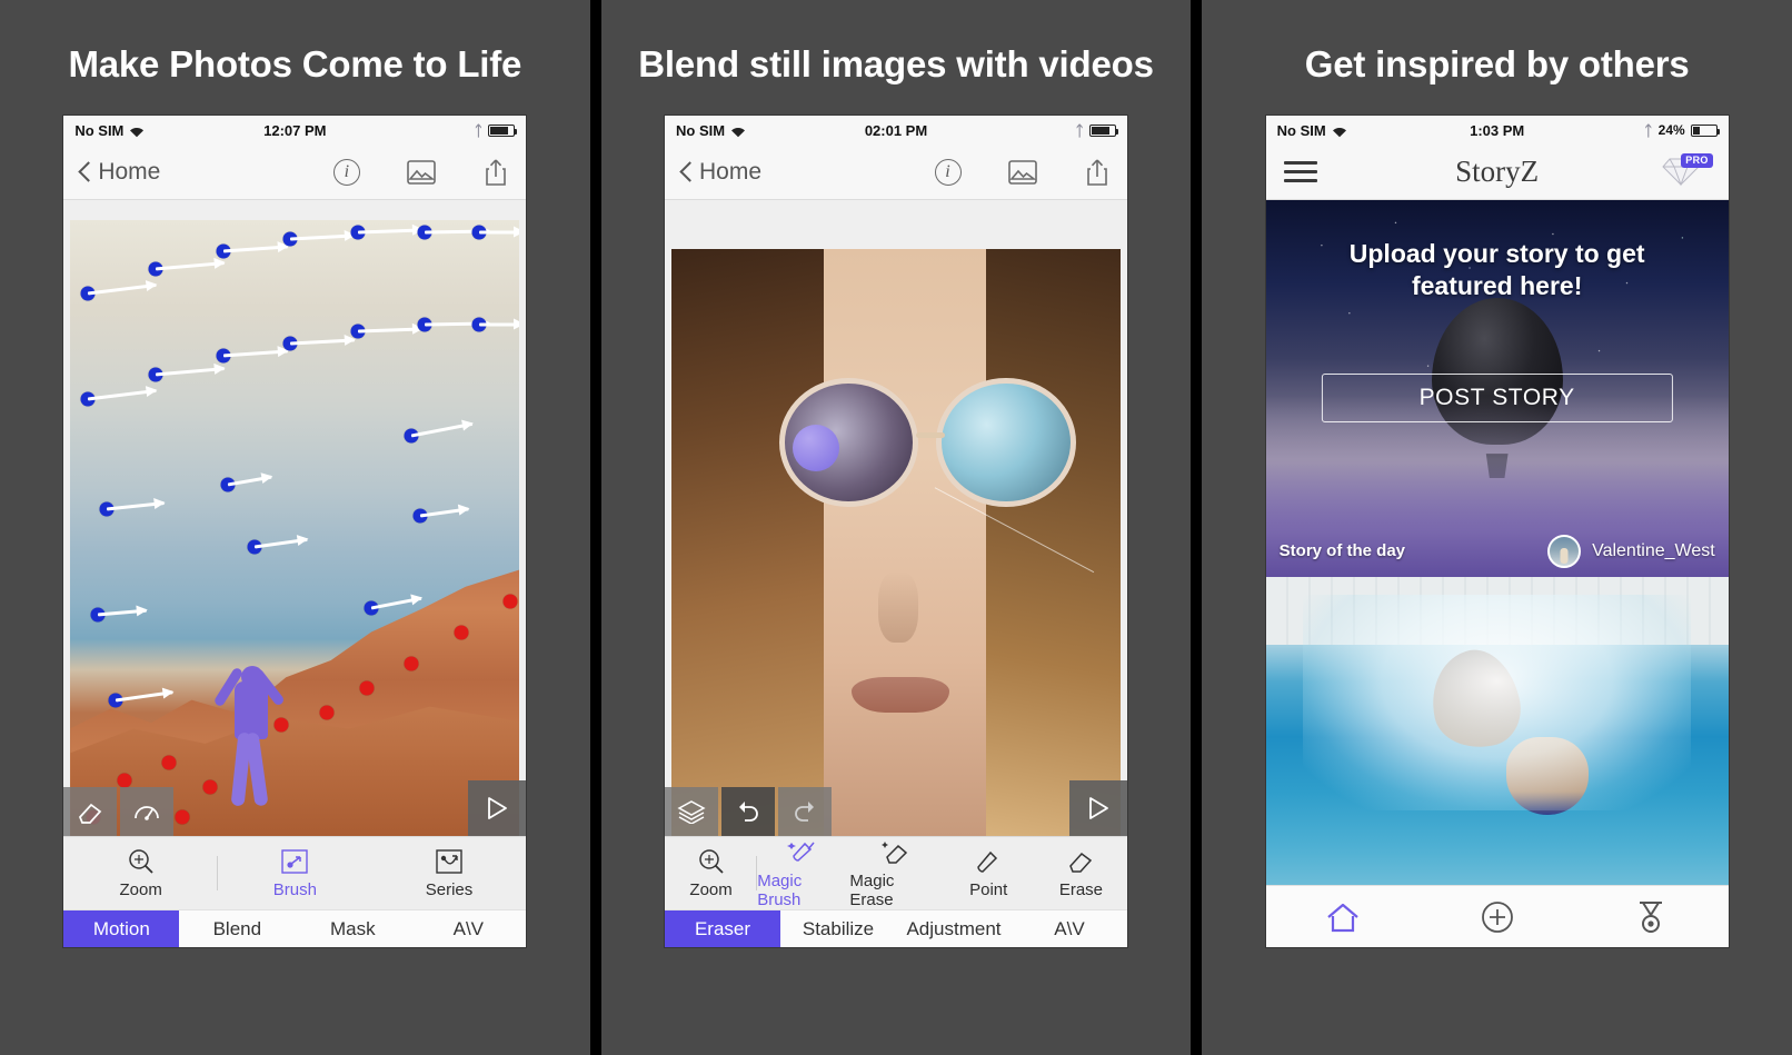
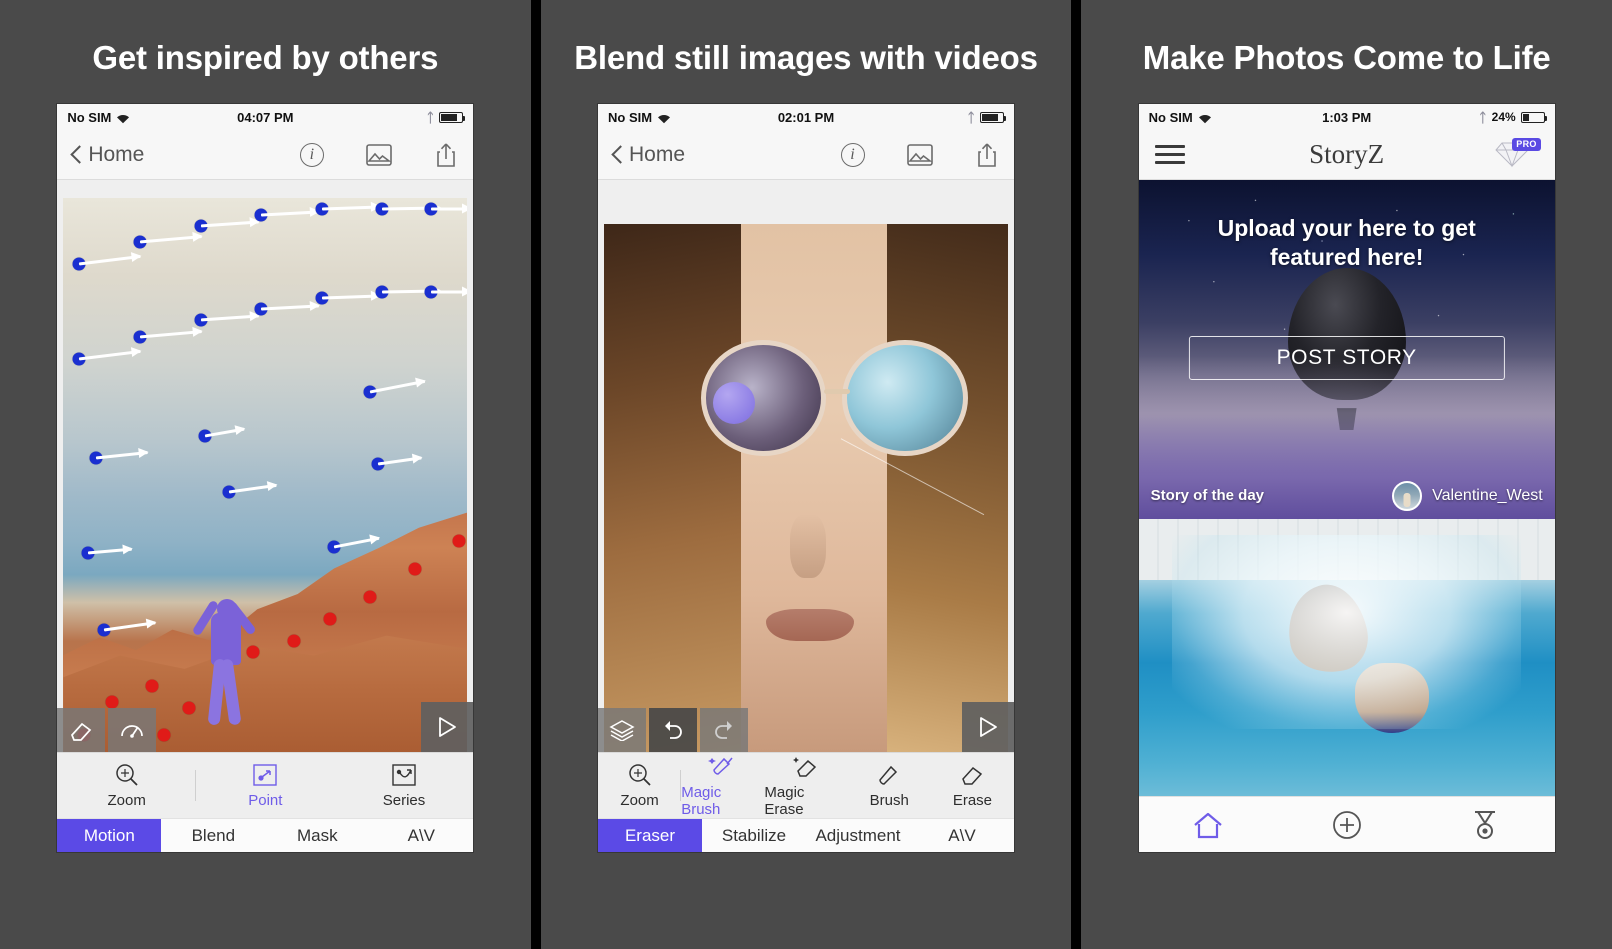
- Make Photos Come to Life
+ Get inspired by others
  No SIM
- 12:07 PM
+ 04:07 PM
  ᛏ
  Home
  i
  Zoom
- Brush
+ Point
  Series
  Motion
  Blend
  Mask
  A\V
  Blend still images with videos
  No SIM
  02:01 PM
  ᛏ
  Home
  i
  Zoom
  Magic Brush
  Magic Erase
- Point
+ Brush
  Erase
  Eraser
  Stabilize
  Adjustment
  A\V
- Get inspired by others
+ Make Photos Come to Life
  No SIM
  1:03 PM
  ᛏ
  24%
  StoryZ
  PRO
- Upload your story to get
+ Upload your here to get
  featured here!
  POST STORY
  Story of the day
  Valentine_West
